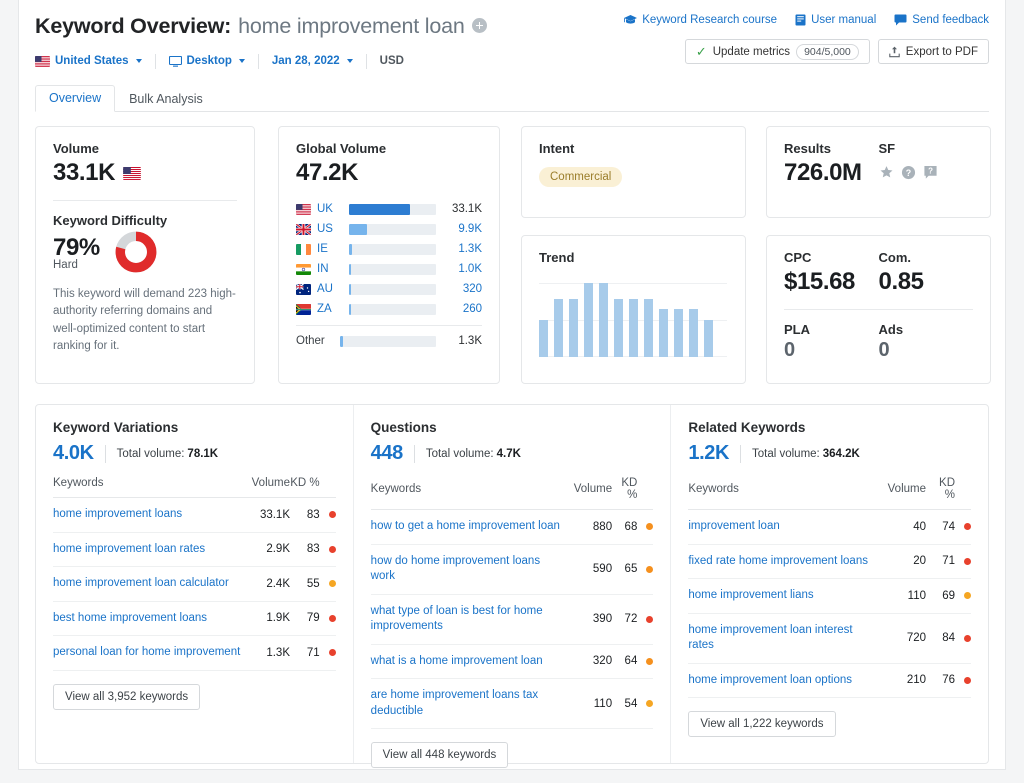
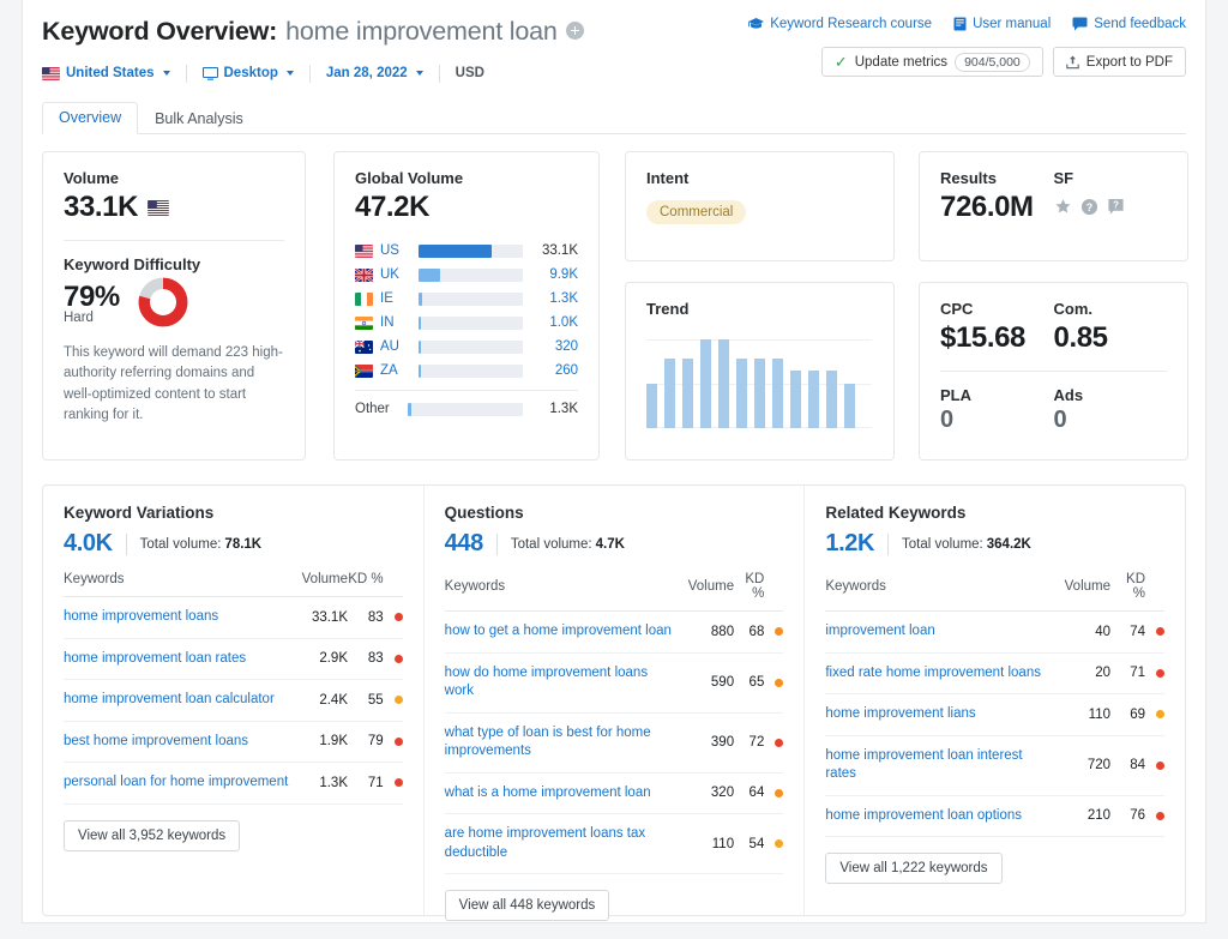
  Keyword Overview:
  home improvement loan
  Keyword Research course
  User manual
  Send feedback
  United States
  Desktop
  Jan 28, 2022
  USD
  ✓
  Update metrics
  904/5,000
  Export to PDF
  Overview
  Bulk Analysis
  Volume
  33.1K
  Keyword Difficulty
  79%
  Hard
  This keyword will demand 223 high-authority referring domains and well-optimized content to start ranking for it.
  Global Volume
  47.2K
- UK
+ US
  33.1K
- US
+ UK
  9.9K
  IE
  1.3K
  IN
  1.0K
  AU
  320
  ZA
  260
  Other
  1.3K
  Intent
  Commercial
  Trend
  Results
  726.0M
  SF
  ?
  ?
  CPC
  $15.68
  Com.
  0.85
  PLA
  0
  Ads
  0
  Keyword Variations
  4.0K
  Total volume: 78.1K
  Keywords	Volume	KD %
  home improvement loans	33.1K	83
  home improvement loan rates	2.9K	83
  home improvement loan calculator	2.4K	55
  best home improvement loans	1.9K	79
  personal loan for home improvement	1.3K	71
  View all 3,952 keywords
  Questions
  448
  Total volume: 4.7K
  Keywords	Volume	KD %
  how to get a home improvement loan	880	68
  how do home improvement loans work	590	65
  what type of loan is best for home improvements	390	72
  what is a home improvement loan	320	64
  are home improvement loans tax deductible	110	54
  View all 448 keywords
  Related Keywords
  1.2K
  Total volume: 364.2K
  Keywords	Volume	KD %
  improvement loan	40	74
  fixed rate home improvement loans	20	71
  home improvement lians	110	69
  home improvement loan interest rates	720	84
  home improvement loan options	210	76
  View all 1,222 keywords
